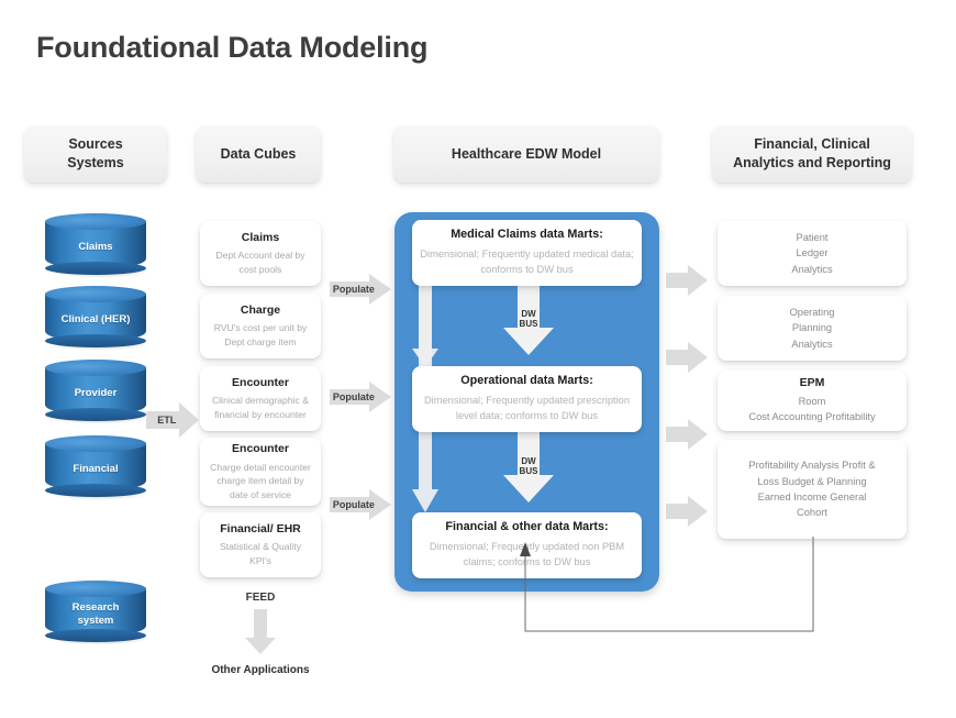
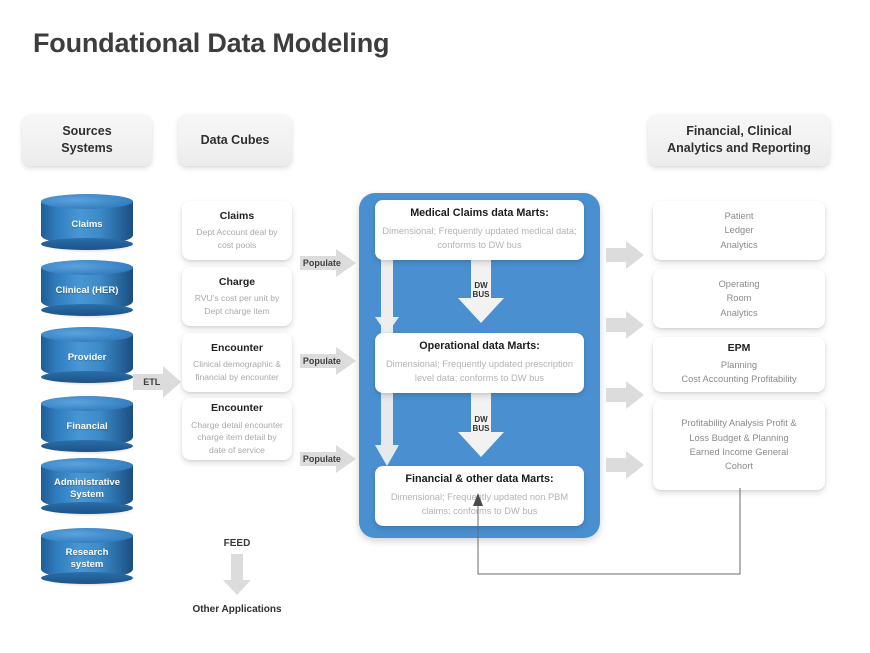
  Foundational Data Modeling
  Sources
  Systems
  Data Cubes
- Healthcare EDW Model
  Financial, Clinical
  Analytics and Reporting
  Claims
  Clinical (HER)
  Provider
  Financial
+ Administrative
+ System
  Research
  system
  ETL
  Claims
  Dept Account deal by cost pools
  Charge
  RVU's cost per unit by Dept charge item
  Encounter
  Clinical demographic & financial by encounter
  Encounter
  Charge detail encounter charge item detail by date of service
- Financial/ EHR
- Statistical & Quality KPI's
  FEED
  Other Applications
  Populate
  Populate
  Populate
  DW
  BUS
  DW
  BUS
  Medical Claims data Marts:
  Dimensional; Frequently updated medical data; conforms to DW bus
  Operational data Marts:
  Dimensional; Frequently updated prescription level data; conforms to DW bus
  Financial & other data Marts:
  Dimensional; Frequetly updated non PBM claims; conforms to DW bus
  Patient
  Ledger
  Analytics
  Operating
- Planning
+ Room
  Analytics
  EPM
- Room
+ Planning
  Cost Accounting Profitability
  Profitability Analysis Profit &
  Loss Budget & Planning
  Earned Income General
  Cohort
